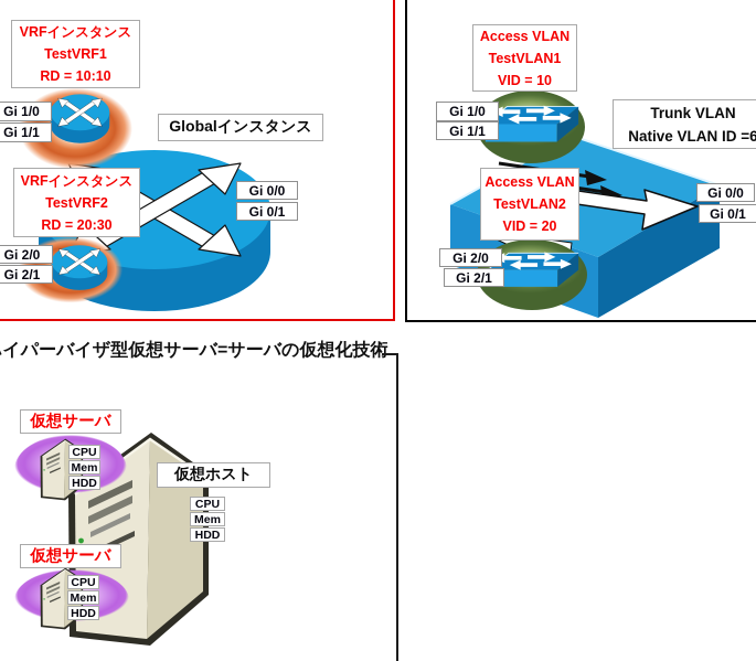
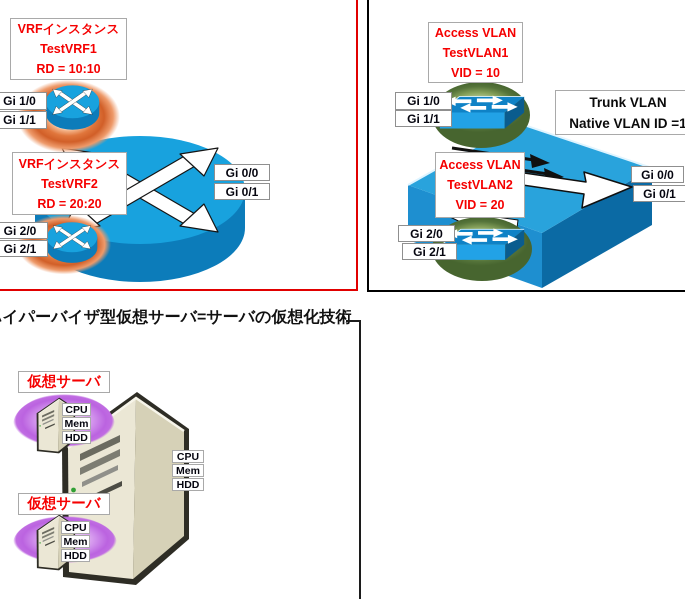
  VRFインスタンス
  TestVRF1
  RD = 10:10
- Globalインスタンス
  VRFインスタンス
  TestVRF2
- RD = 20:30
+ RD = 20:20
  Gi 1/0
  Gi 1/1
  Gi 0/0
  Gi 0/1
  Gi 2/0
  Gi 2/1
  Access VLAN
  TestVLAN1
  VID = 10
  Trunk VLAN
- Native VLAN ID =6
+ Native VLAN ID =1
  Access VLAN
  TestVLAN2
  VID = 20
  Gi 1/0
  Gi 1/1
  Gi 2/0
  Gi 2/1
  Gi 0/0
  Gi 0/1
  イパーバイザ型仮想サーバ=サーバの仮想化技術
  仮想サーバ
  仮想サーバ
- 仮想ホスト
  CPU
  Mem
  HDD
  CPU
  Mem
  HDD
  CPU
  Mem
  HDD
